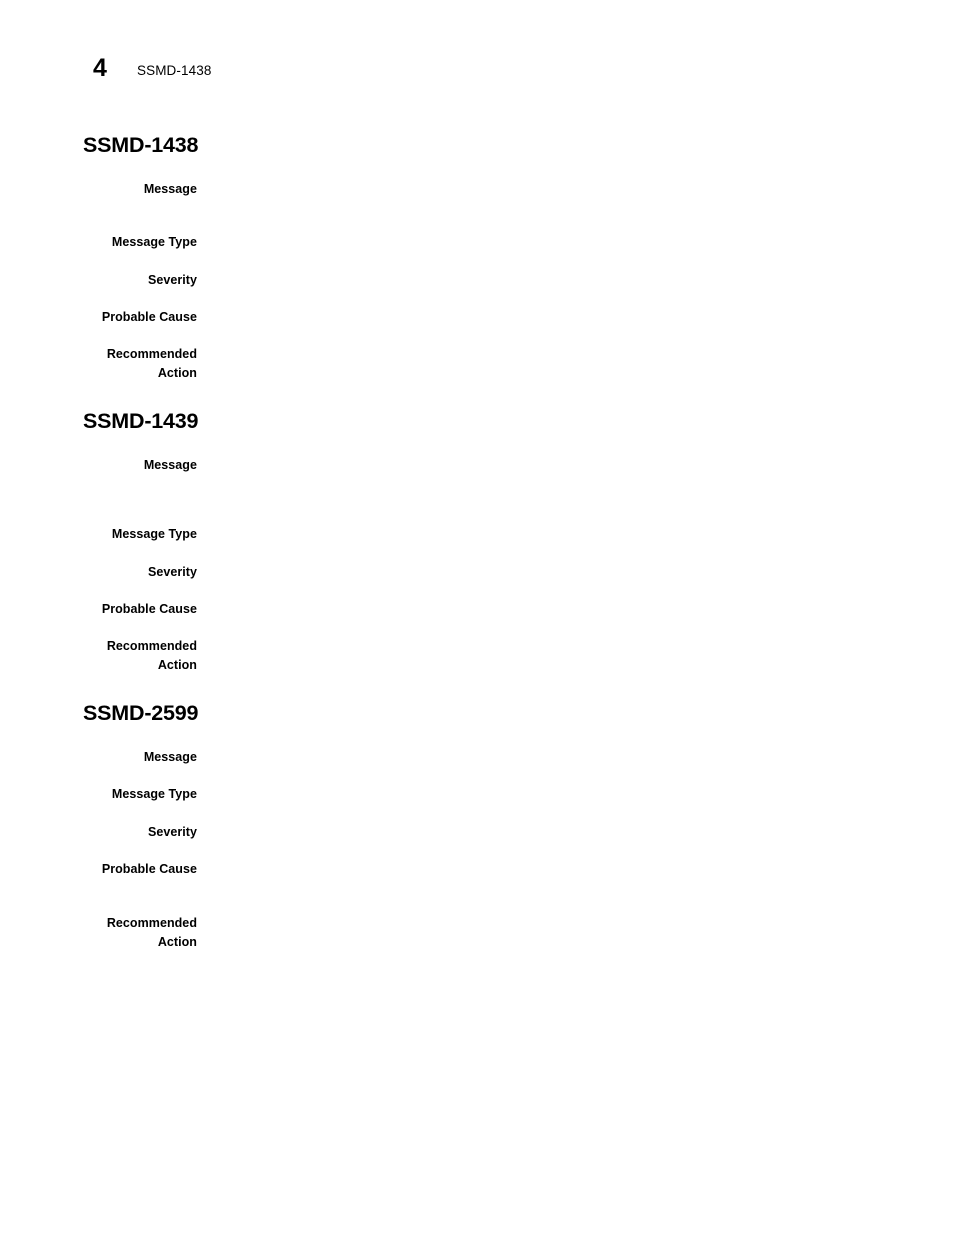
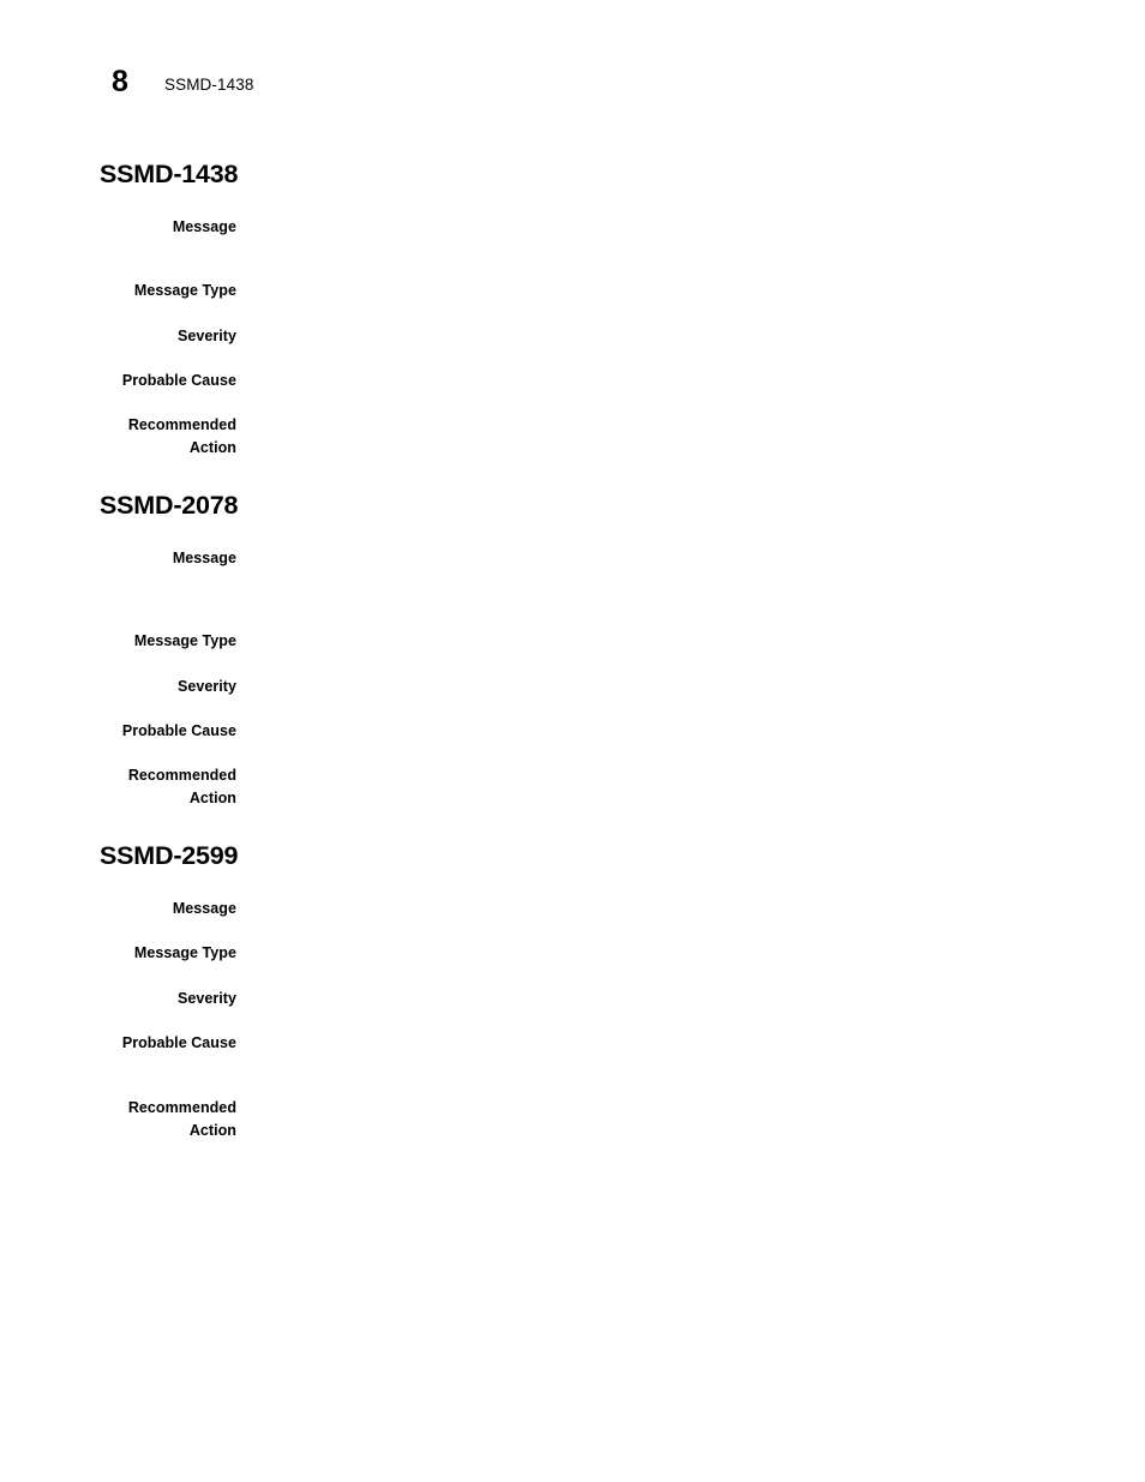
- 4
+ 8
  SSMD-1438
  SSMD-1438
  Message
  Message Type
  Severity
  Probable Cause
  Recommended
  Action
- SSMD-1439
+ SSMD-2078
  Message
  Message Type
  Severity
  Probable Cause
  Recommended
  Action
  SSMD-2599
  Message
  Message Type
  Severity
  Probable Cause
  Recommended
  Action
